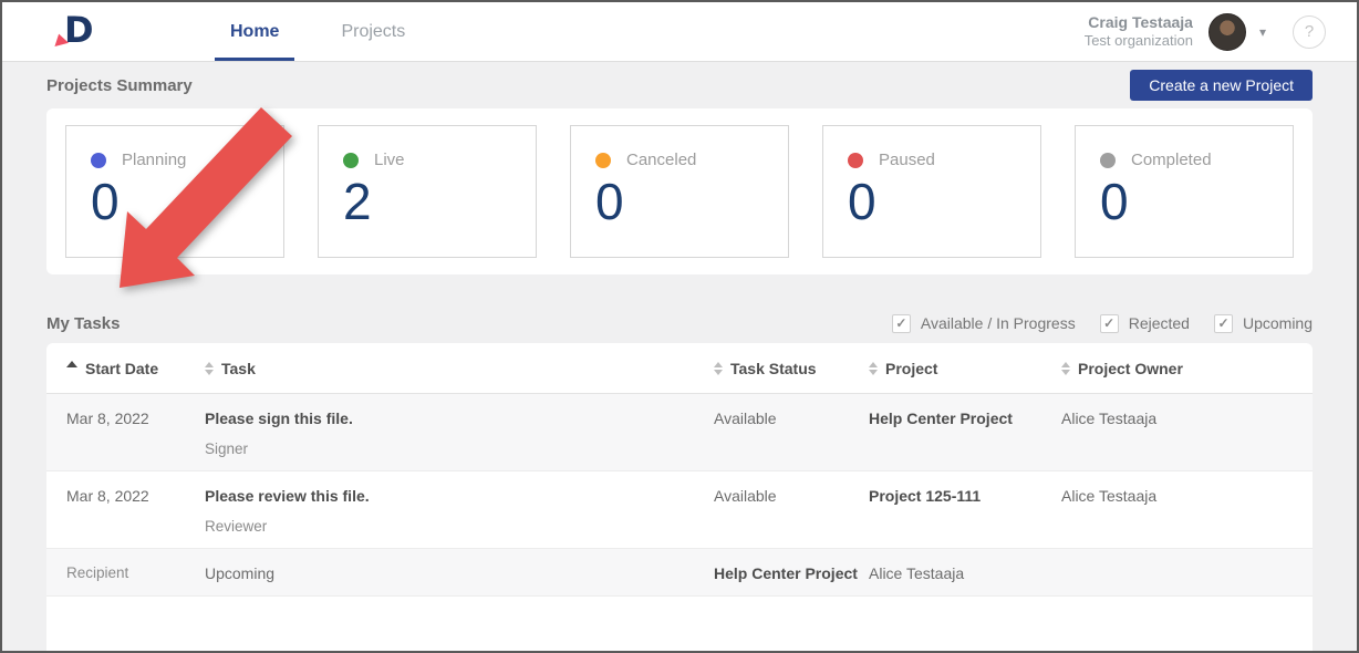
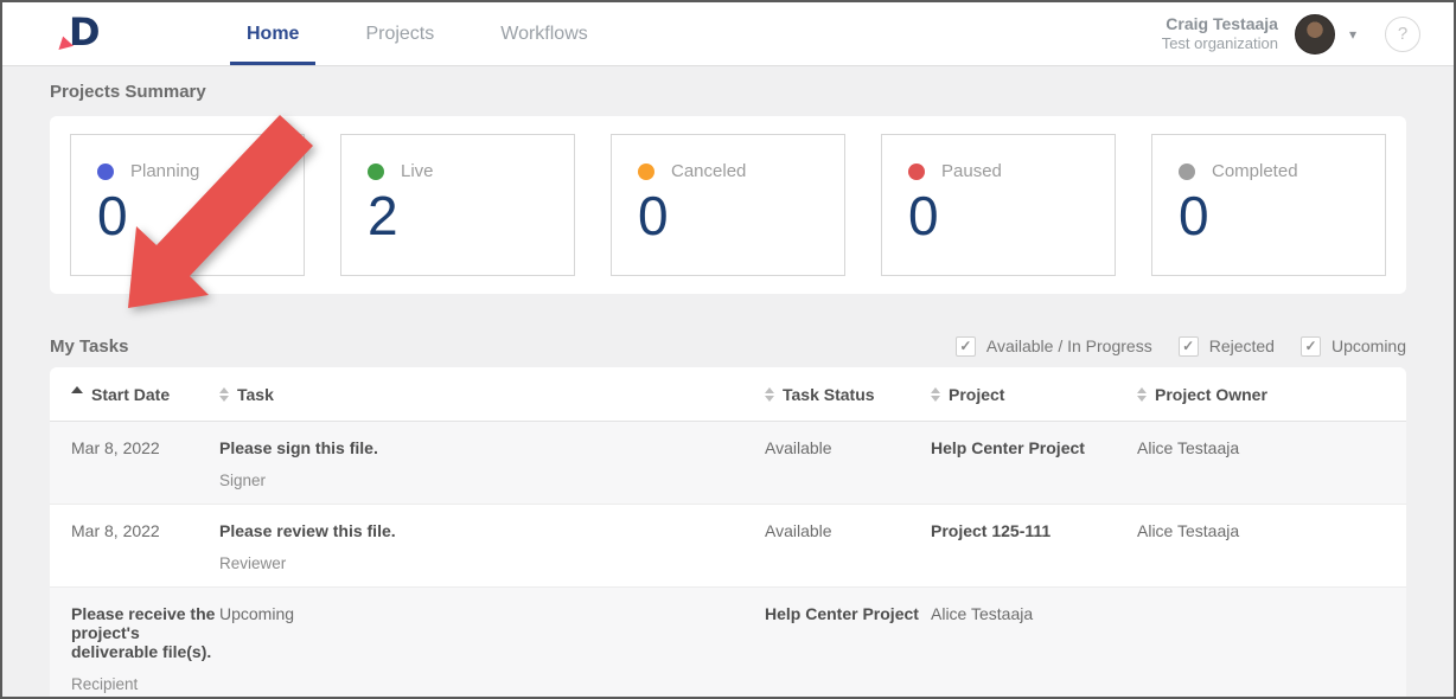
  D
  Home
  Projects
+ Workflows
  Craig Testaaja
  Test organization
  ▾
  ?
  Projects Summary
- Create a new Project
  Planning
  0
  Live
  2
  Canceled
  0
  Paused
  0
  Completed
  0
  My Tasks
  ✓
  Available / In Progress
  ✓
  Rejected
  ✓
  Upcoming
  Start Date
  Task
  Task Status
  Project
  Project Owner
  Mar 8, 2022
  Please sign this file.
  Signer
  Available
  Help Center Project
  Alice Testaaja
  Mar 8, 2022
  Please review this file.
  Reviewer
  Available
  Project 125-111
  Alice Testaaja
+ Please receive the project's deliverable file(s).
  Recipient
  Upcoming
  Help Center Project
  Alice Testaaja
